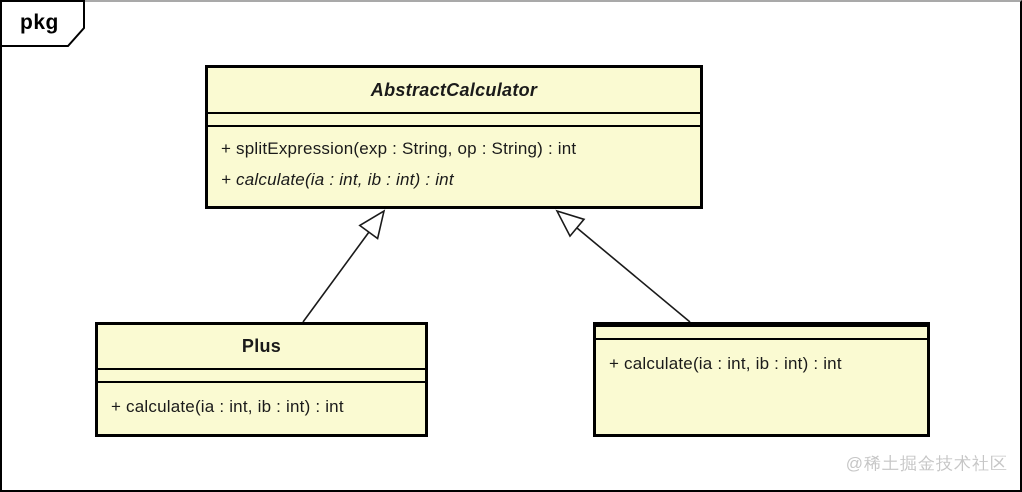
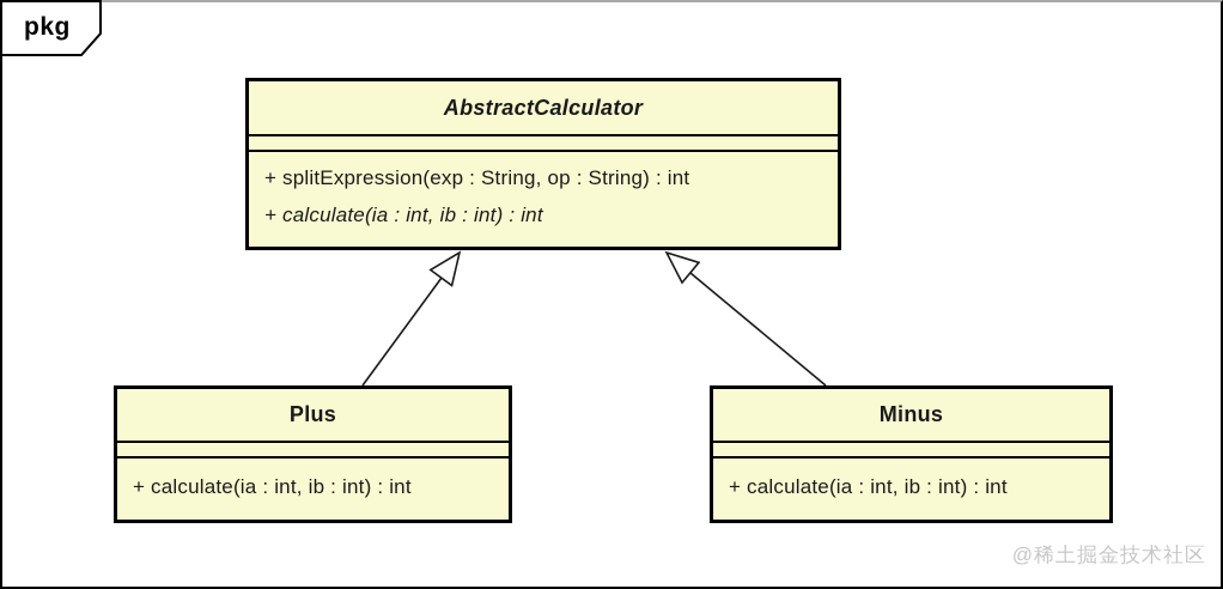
  pkg
  AbstractCalculator
  + splitExpression(exp : String, op : String) : int
  + calculate(ia : int, ib : int) : int
  Plus
  + calculate(ia : int, ib : int) : int
+ Minus
  + calculate(ia : int, ib : int) : int
  @稀土掘金技术社区
